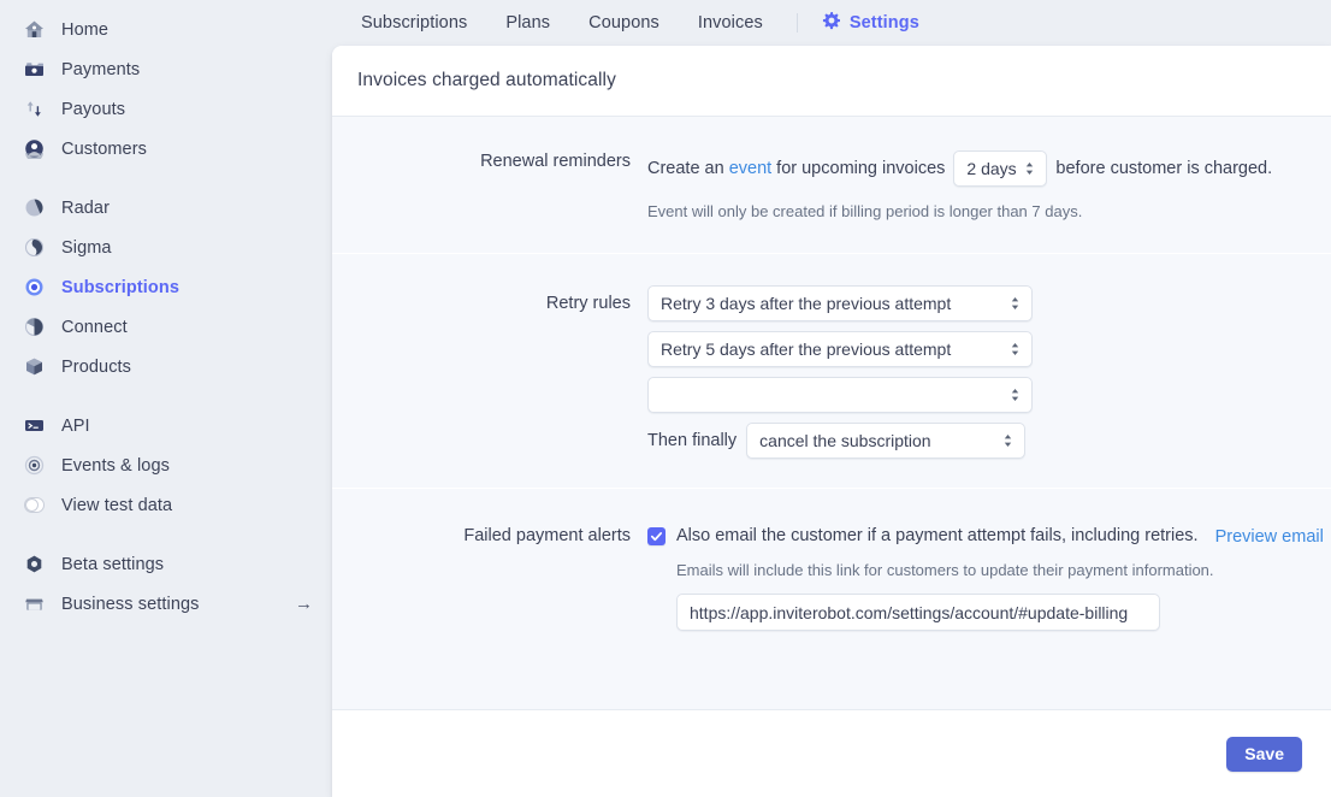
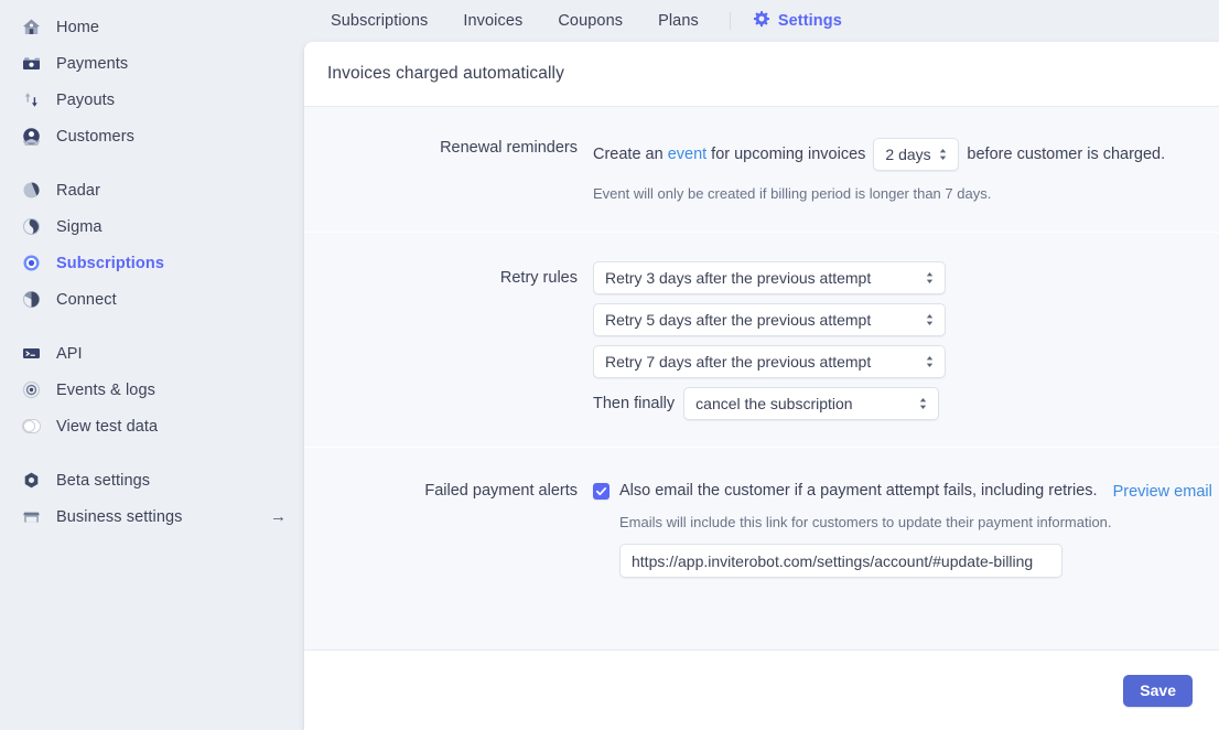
  Home
  Payments
  Payouts
  Customers
  Radar
  Sigma
  Subscriptions
  Connect
- Products
  API
  Events & logs
  View test data
  Beta settings
  Business settings
  →
  Subscriptions
- Plans
+ Invoices
  Coupons
- Invoices
+ Plans
  Settings
  Invoices charged automatically
  Renewal reminders
  Create an
  event
  for upcoming invoices
  2 days
  before customer is charged.
  Event will only be created if billing period is longer than 7 days.
  Retry rules
  Retry 3 days after the previous attempt
  Retry 5 days after the previous attempt
+ Retry 7 days after the previous attempt
  Then finally
  cancel the subscription
  Failed payment alerts
  Also email the customer if a payment attempt fails, including retries.
  Preview email
  Emails will include this link for customers to update their payment information.
  https://app.inviterobot.com/settings/account/#update-billing
  Save
